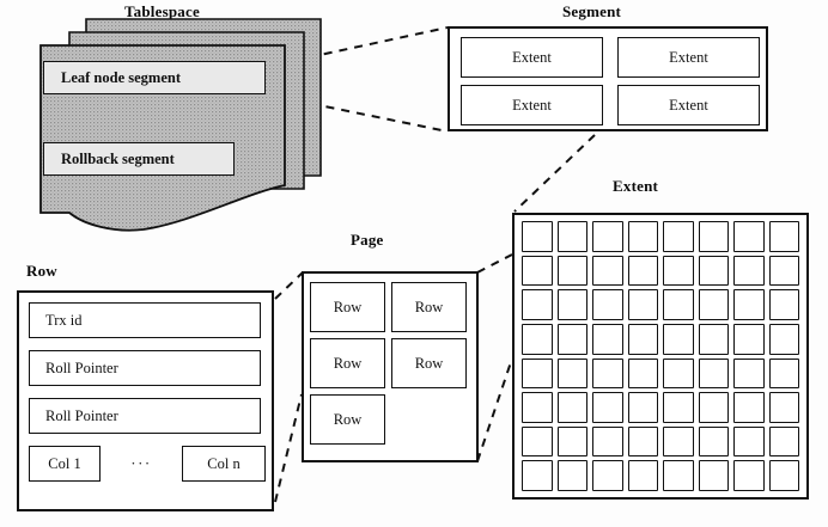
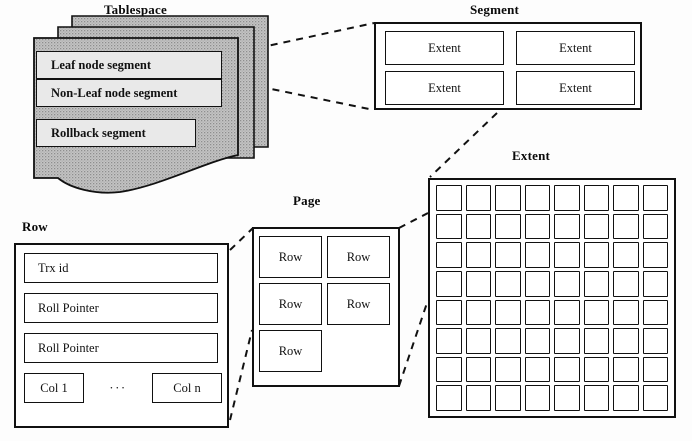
  Tablespace
  Leaf node segment
+ Non-Leaf node segment
  Rollback segment
  Segment
  Extent
  Extent
  Extent
  Extent
  Extent
  Page
  Row
  Row
  Row
  Row
  Row
  Row
  Trx id
  Roll Pointer
  Roll Pointer
  Col 1
  ···
  Col n
